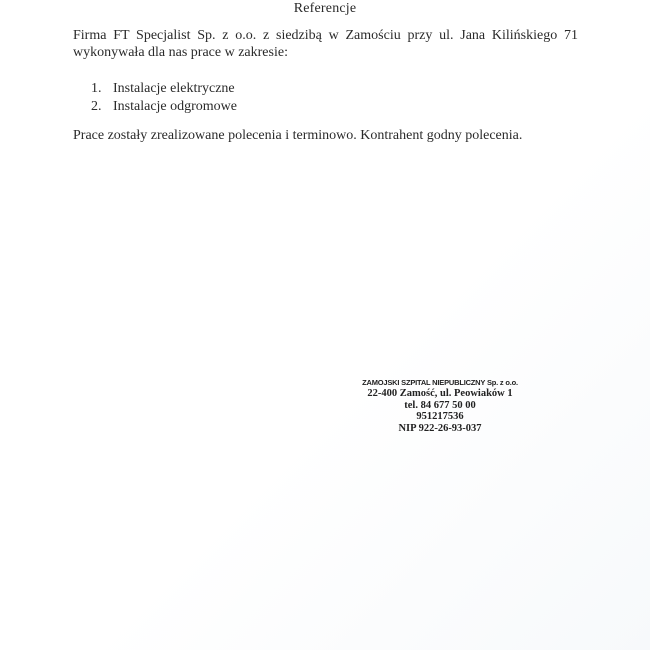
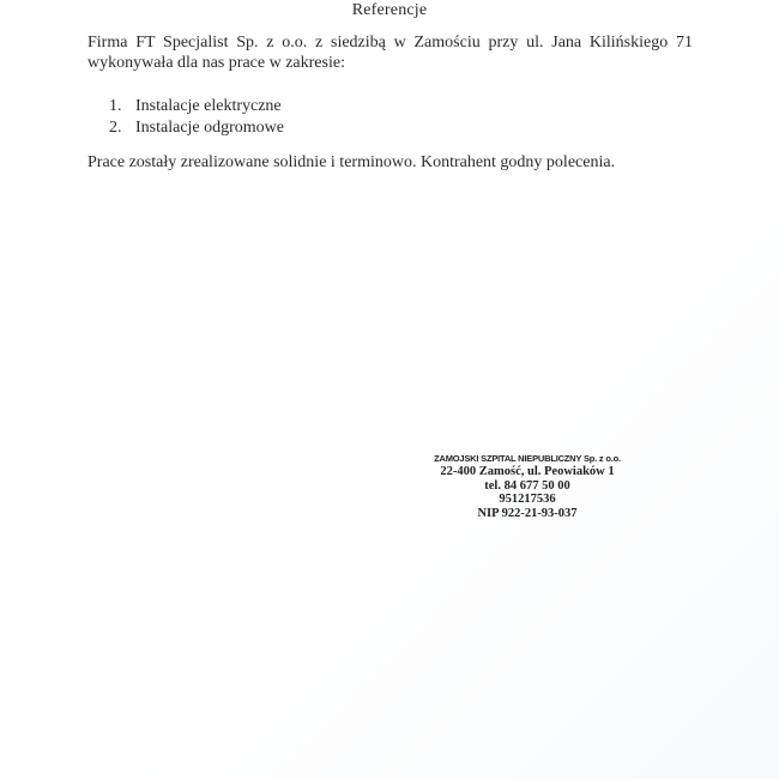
  Referencje
  Firma FT Specjalist Sp. z o.o. z siedzibą w Zamościu przy ul. Jana Kilińskiego 71
  wykonywała dla nas prace w zakresie:
  1.
  Instalacje elektryczne
  2.
  Instalacje odgromowe
- Prace zostały zrealizowane polecenia i terminowo. Kontrahent godny polecenia.
+ Prace zostały zrealizowane solidnie i terminowo. Kontrahent godny polecenia.
  ZAMOJSKI SZPITAL NIEPUBLICZNY Sp. z o.o.
  22-400 Zamość, ul. Peowiaków 1
  tel. 84 677 50 00
  951217536
- NIP 922-26-93-037
+ NIP 922-21-93-037
